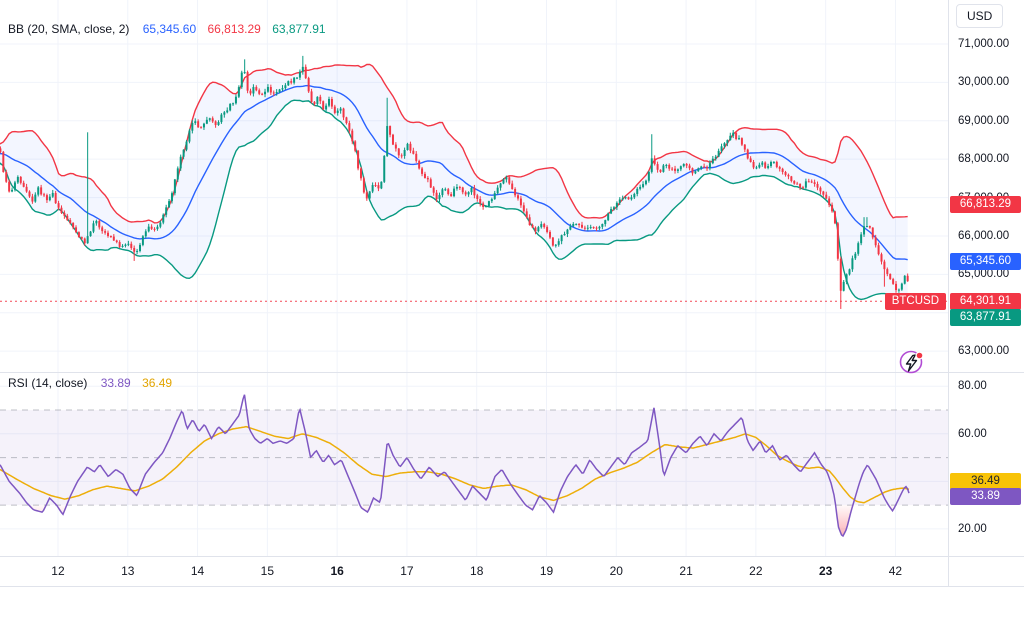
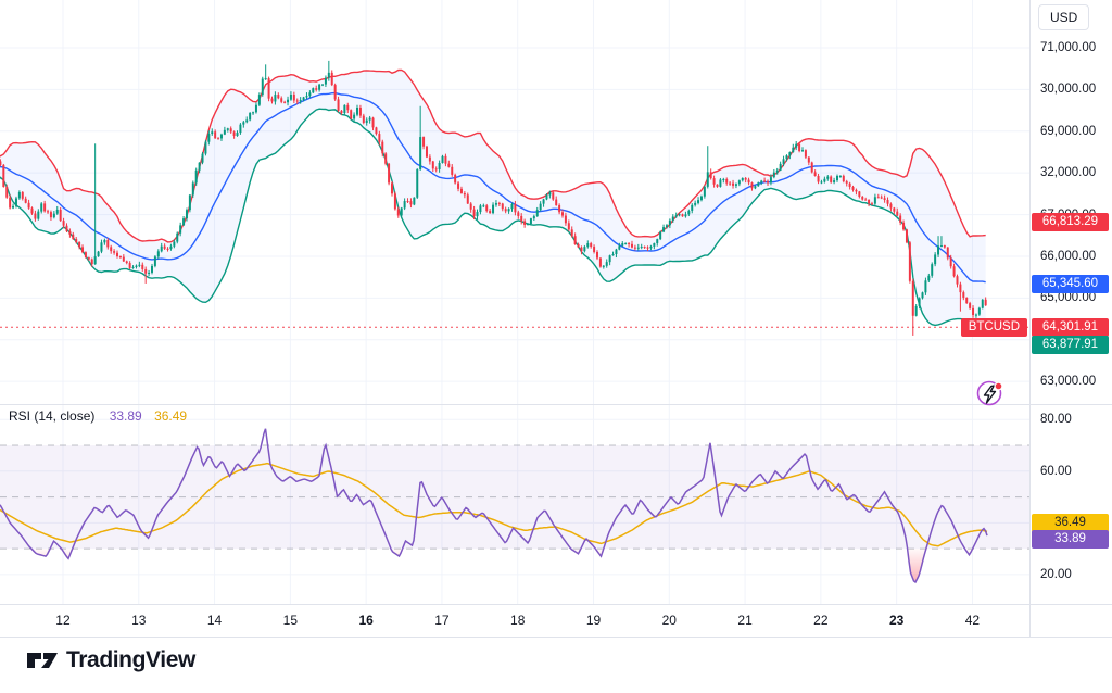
- BB (20, SMA, close, 2) 65,345.60 66,813.29 63,877.91
  RSI (14, close) 33.89 36.49
  USD
  71,000.00
  30,000.00
  69,000.00
- 68,000.00
+ 32,000.00
  66,000.00
  65,000.00
  63,000.00
  80.00
  60.00
  20.00
  66,813.29
  65,345.60
  64,301.91
  63,877.91
  36.49
  33.89
  BTCUSD
  12
  13
  14
  15
  16
  17
  18
  19
  20
  21
  22
  23
  42
+ TradingView
